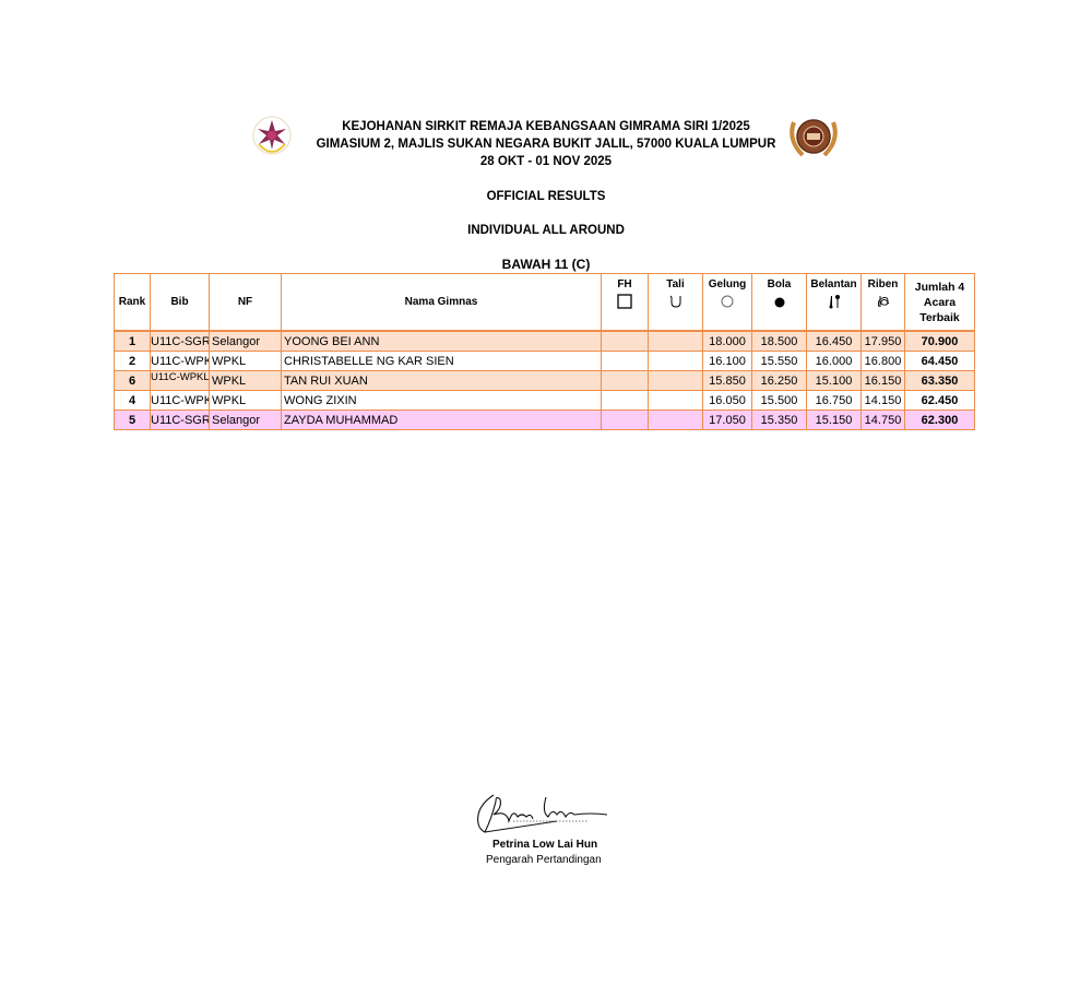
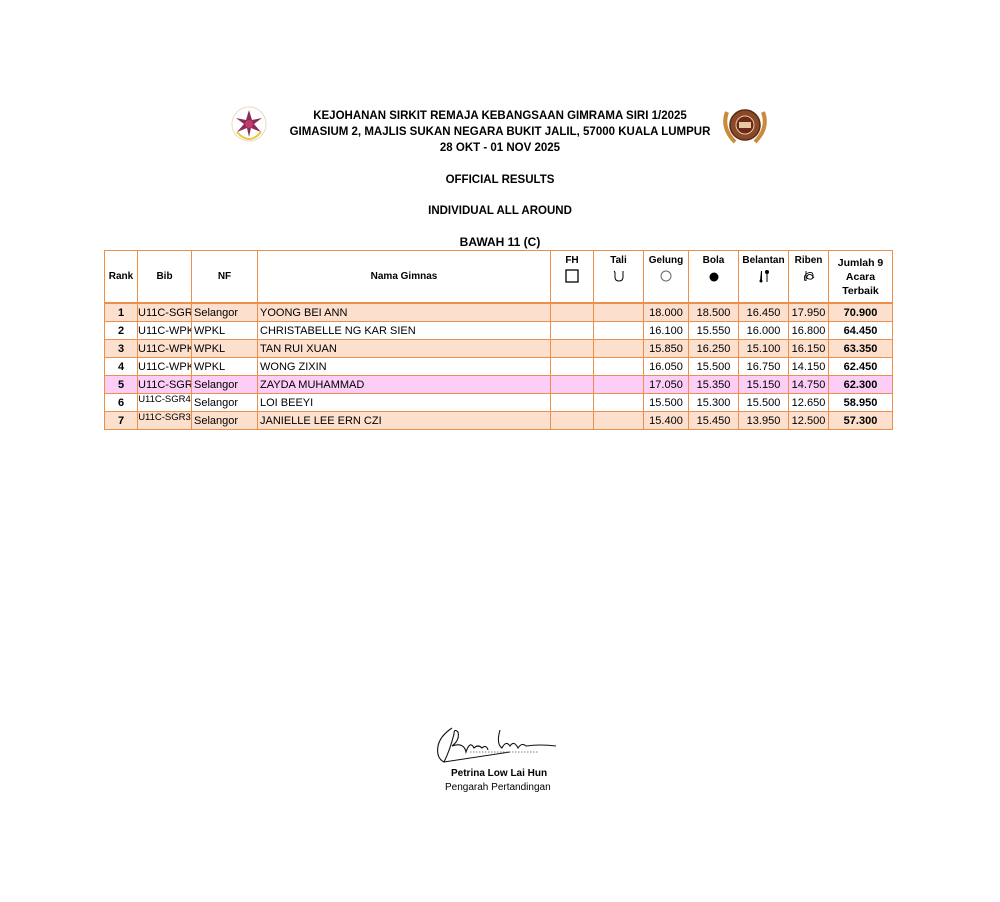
  KEJOHANAN SIRKIT REMAJA KEBANGSAAN GIMRAMA SIRI 1/2025
  GIMASIUM 2, MAJLIS SUKAN NEGARA BUKIT JALIL, 57000 KUALA LUMPUR
  28 OKT - 01 NOV 2025
  OFFICIAL RESULTS
  INDIVIDUAL ALL AROUND
  BAWAH 11 (C)
- Rank	Bib	NF	Nama Gimnas	FH	Tali	Gelung	Bola	Belantan	Riben	Jumlah 4 Acara Terbaik
+ Rank	Bib	NF	Nama Gimnas	FH	Tali	Gelung	Bola	Belantan	Riben	Jumlah 9 Acara Terbaik
  1	U11C-SGR	Selangor	YOONG BEI ANN			18.000	18.500	16.450	17.950	70.900
  2	U11C-WPK	WPKL	CHRISTABELLE NG KAR SIEN			16.100	15.550	16.000	16.800	64.450
- 6	U11C-WPKL	WPKL	TAN RUI XUAN			15.850	16.250	15.100	16.150	63.350
+ 3	U11C-WPK	WPKL	TAN RUI XUAN			15.850	16.250	15.100	16.150	63.350
  4	U11C-WPK	WPKL	WONG ZIXIN			16.050	15.500	16.750	14.150	62.450
  5	U11C-SGR	Selangor	ZAYDA MUHAMMAD			17.050	15.350	15.150	14.750	62.300
+ 6	U11C-SGR4	Selangor	LOI BEEYI			15.500	15.300	15.500	12.650	58.950
+ 7	U11C-SGR3	Selangor	JANIELLE LEE ERN CZI			15.400	15.450	13.950	12.500	57.300
  Petrina Low Lai Hun
  Pengarah Pertandingan
